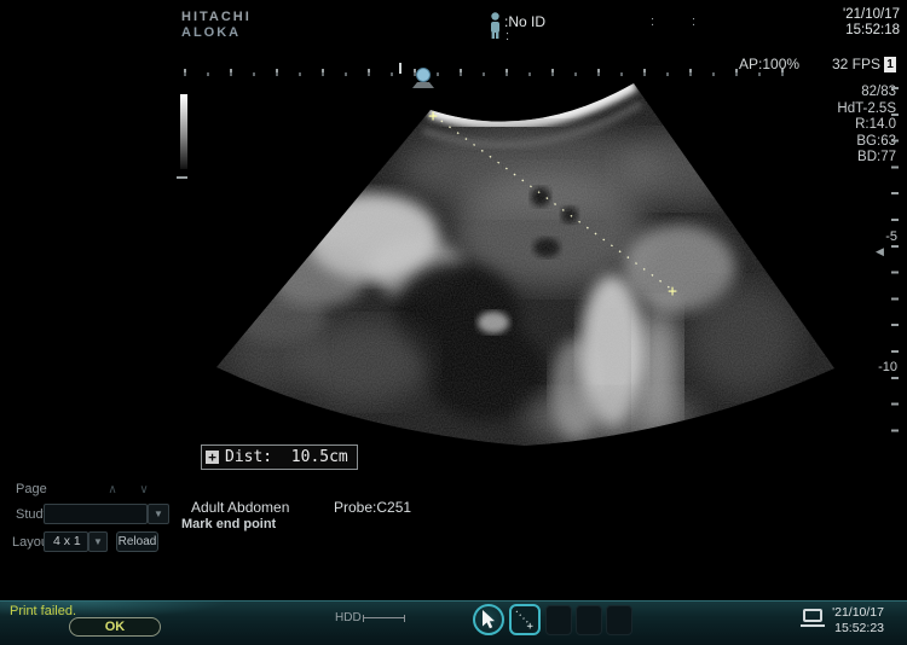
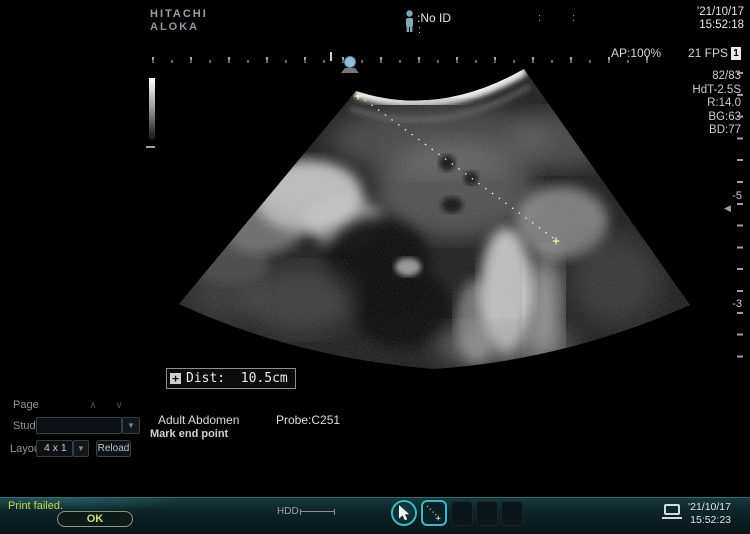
  +
  +
  HITACHI
  ALOKA
  :No ID
  :
  :
  :
  '21/10/17
  15:52:18
  AP:100%
- 32 FPS
+ 21 FPS
  1
  82/8
  HdT-2.5
  R:14.
  BG:6
  BD:7
  -5
- -10
+ -3
  ◀
  +
  Dist: 10.5cm
  Adult Abdomen
  Probe:C251
  Mark end point
  Page
  ∧
  ∨
  Stud
  ▼
  4 x 1
  ▼
  Reload
  Print failed.
  OK
  HDD
  +
  '21/10/17
  15:52:23
